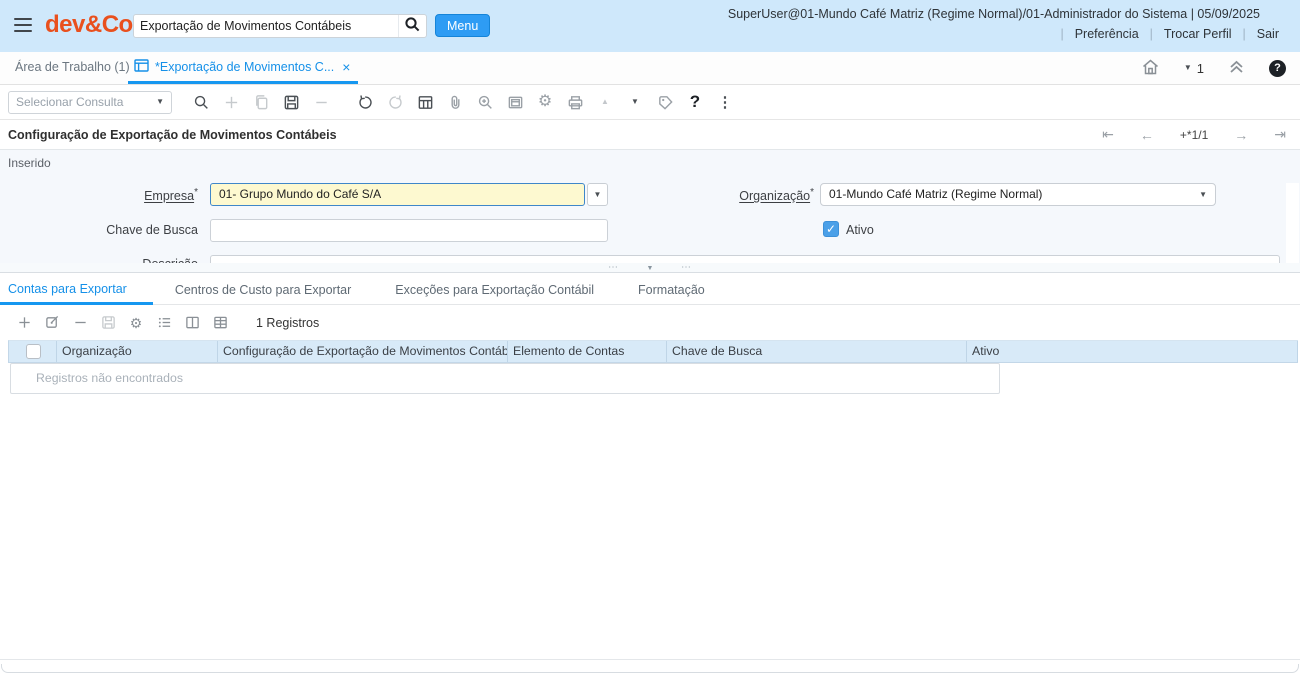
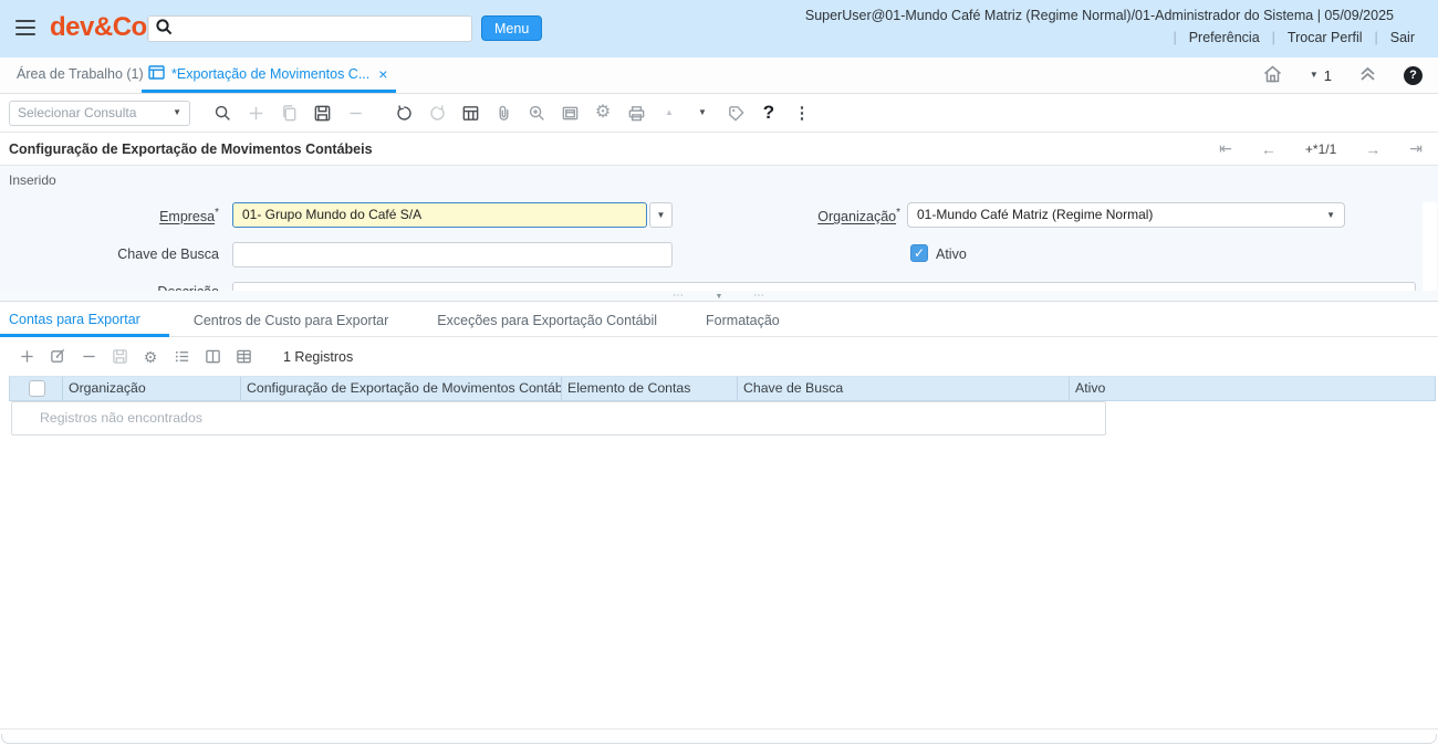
  dev&Co
- Exportação de Movimentos Contábeis
  Menu
  SuperUser@01-Mundo Café Matriz (Regime Normal)/01-Administrador do Sistema | 05/09/2025
  |
  Preferência
  |
  Trocar Perfil
  |
  Sair
  Área de Trabalho (1)
  *Exportação de Movimentos C...
  ×
  ▼
  1
  ?
  Selecionar Consulta
  ▼
  ⚙
  ▲
  ▼
  ?
  ⋮
  Configuração de Exportação de Movimentos Contábeis
  ⇤
  ←
  +*1/1
  →
  ⇥
  Inserido
  Empresa*
  01- Grupo Mundo do Café S/A
  ▼
  Organização*
  01-Mundo Café Matriz (Regime Normal)
  ▼
  Chave de Busca
  ✓
  Ativo
  ⋯
  ⋯
  Contas para Exportar
  Centros de Custo para Exportar
  Exceções para Exportação Contábil
  Formatação
  ⚙
  1 Registros
  Organização
  Configuração de Exportação de Movimentos Contáb
  Elemento de Contas
  Chave de Busca
  Ativo
  Registros não encontrados
